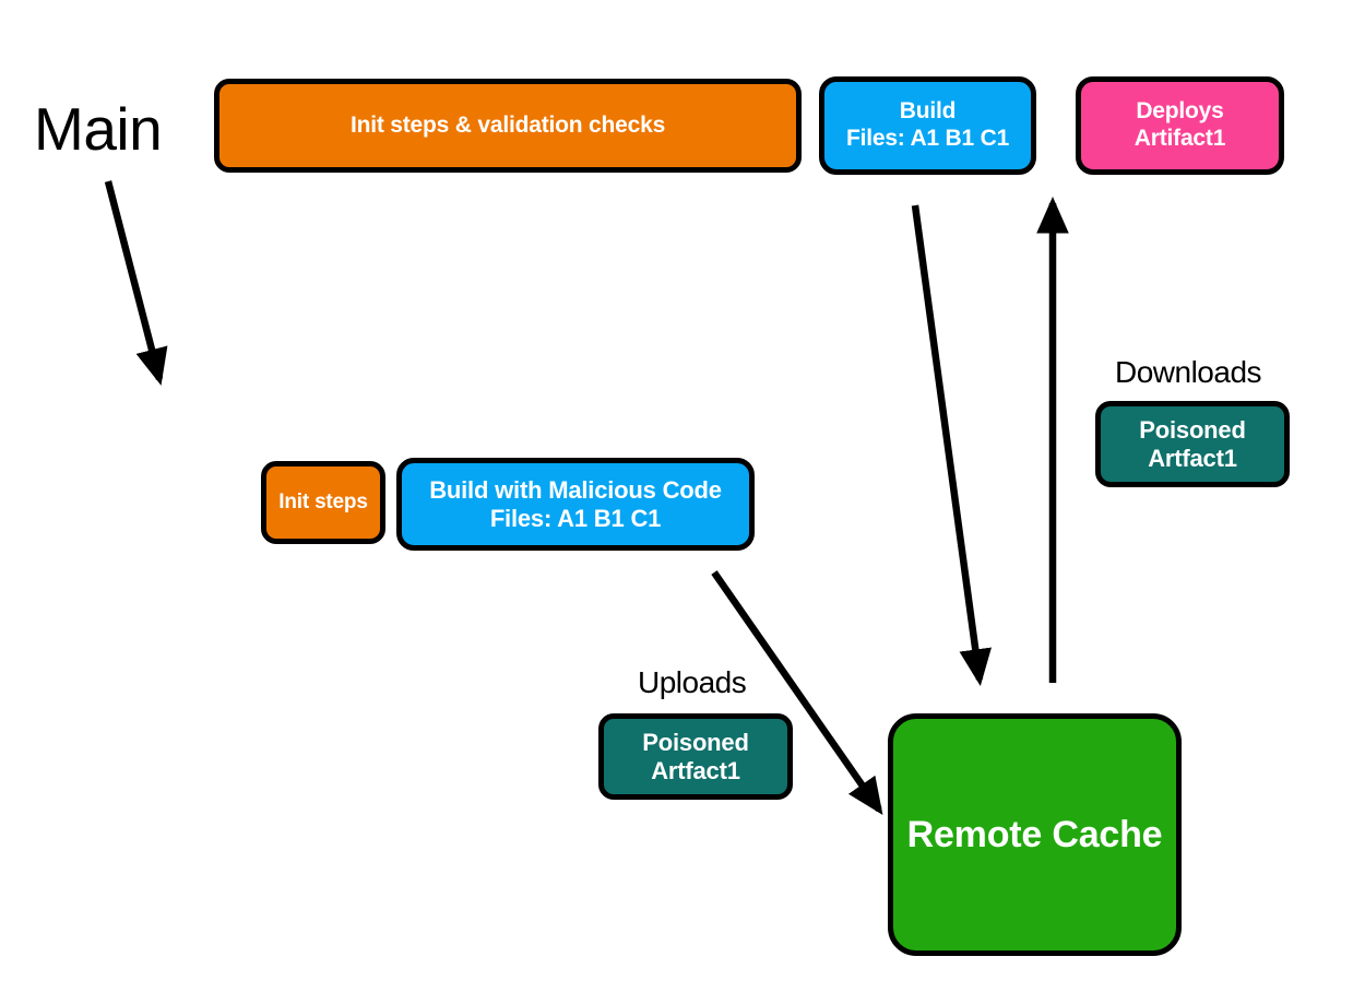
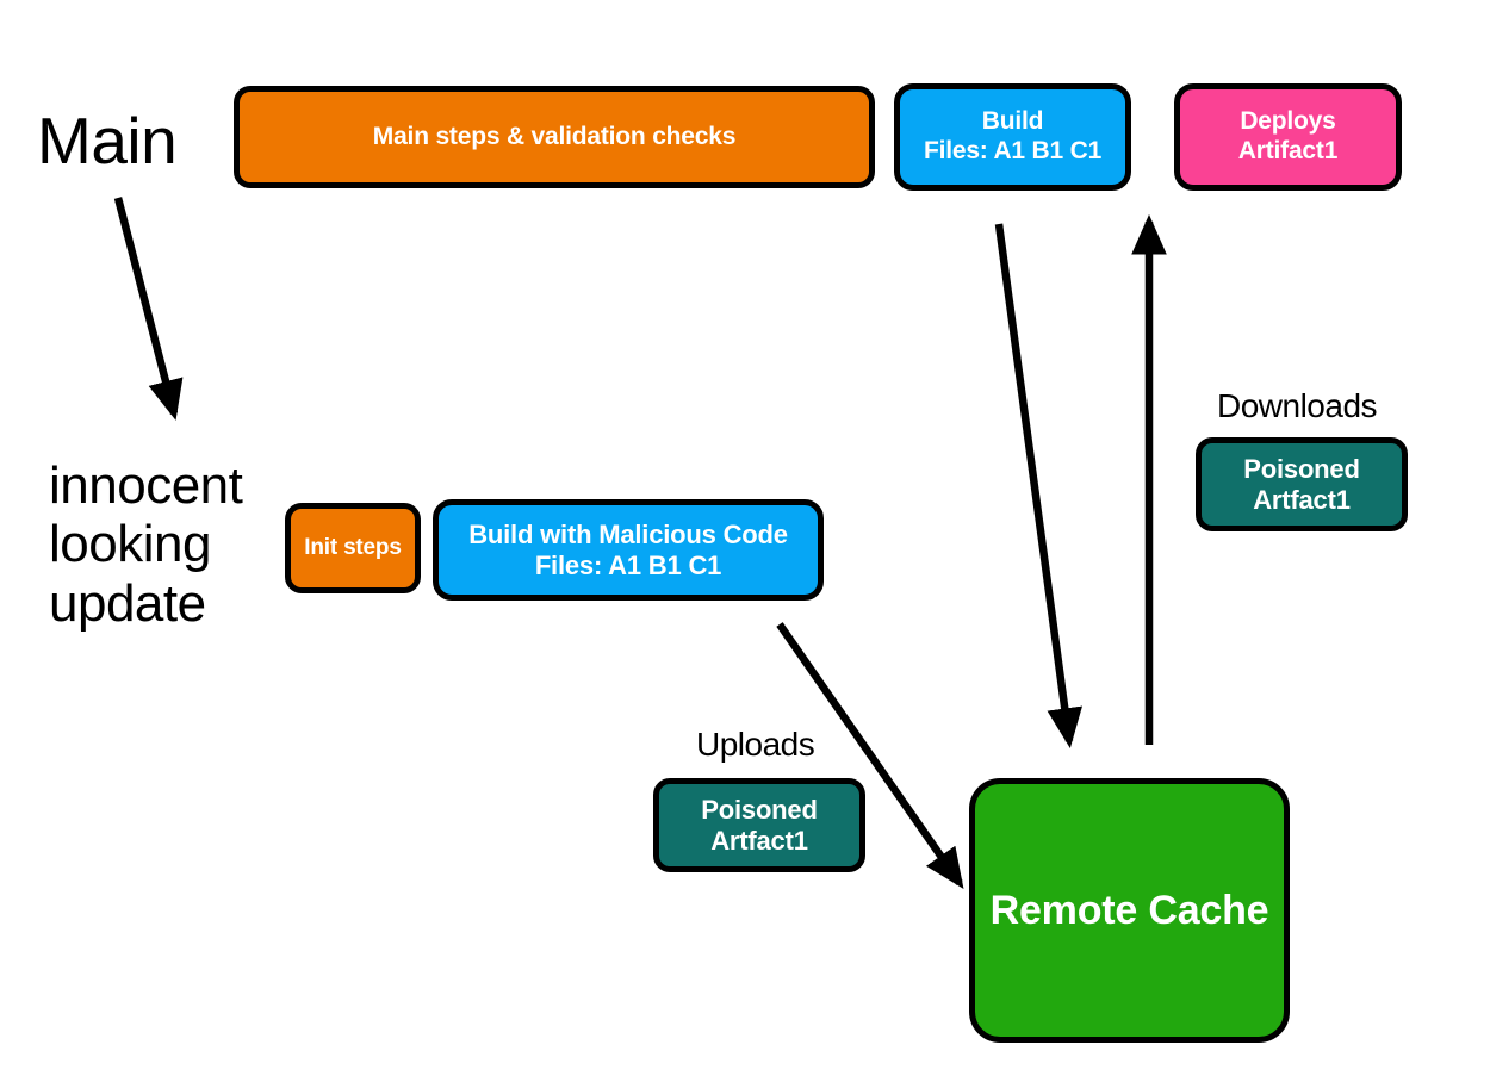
  Main
+ innocent
+ looking
+ update
- Init steps & validation checks
+ Main steps & validation checks
  Build
  Files: A1 B1 C1
  Deploys
  Artifact1
  Init steps
  Build with Malicious Code
  Files: A1 B1 C1
  Downloads
  Uploads
  Poisoned
  Artfact1
  Poisoned
  Artfact1
  Remote Cache
